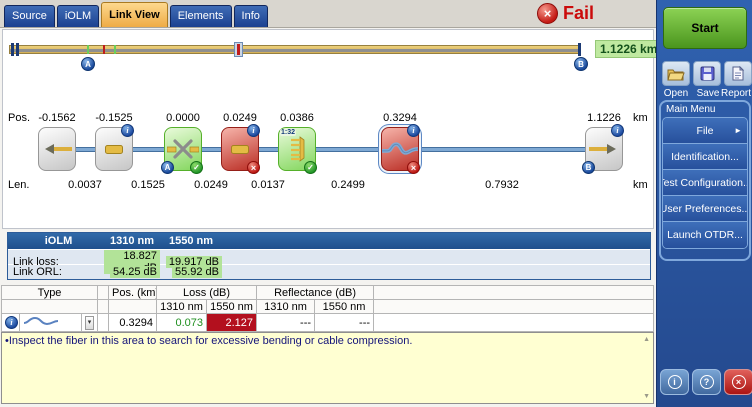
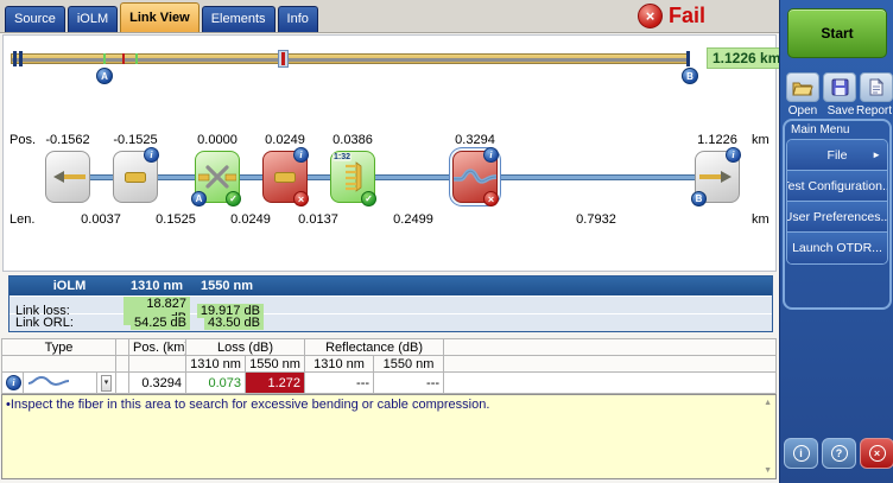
  Source
  iOLM
  Link View
  Elements
  Info
  ×
  Fail
  A
  B
  1.1226 km
  Pos.
  -0.1562
  -0.1525
  0.0000
  0.0249
  0.0386
  0.3294
  1.1226
  km
  i
  A
  ✓
  i
  ×
  ✓
  i
  ×
  i
  B
  Len.
  0.0037
  0.1525
  0.0249
  0.0137
  0.2499
  0.7932
  km
  iOLM
  1310 nm
  1550 nm
  Link loss:
  18.827
  19.917 dB
  Link ORL:
  54.25 dB
- 55.92 dB
+ 43.50 dB
  Type		Pos. (km	Loss (dB)	Reflectance (dB)
  			1310 nm	1550 nm	1310 nm	1550 nm
- i				0.3294	0.073	2.127	---	---
+ i				0.3294	0.073	1.272	---	---
  •Inspect the fiber in this area to search for excessive bending or cable compression.
  Start
  Open
  Save
  Report
  Main Menu
  File
  ►
- Identification...
  est Configuration.
  User Preferences..
  Launch OTDR...
  i
  ?
  ×
